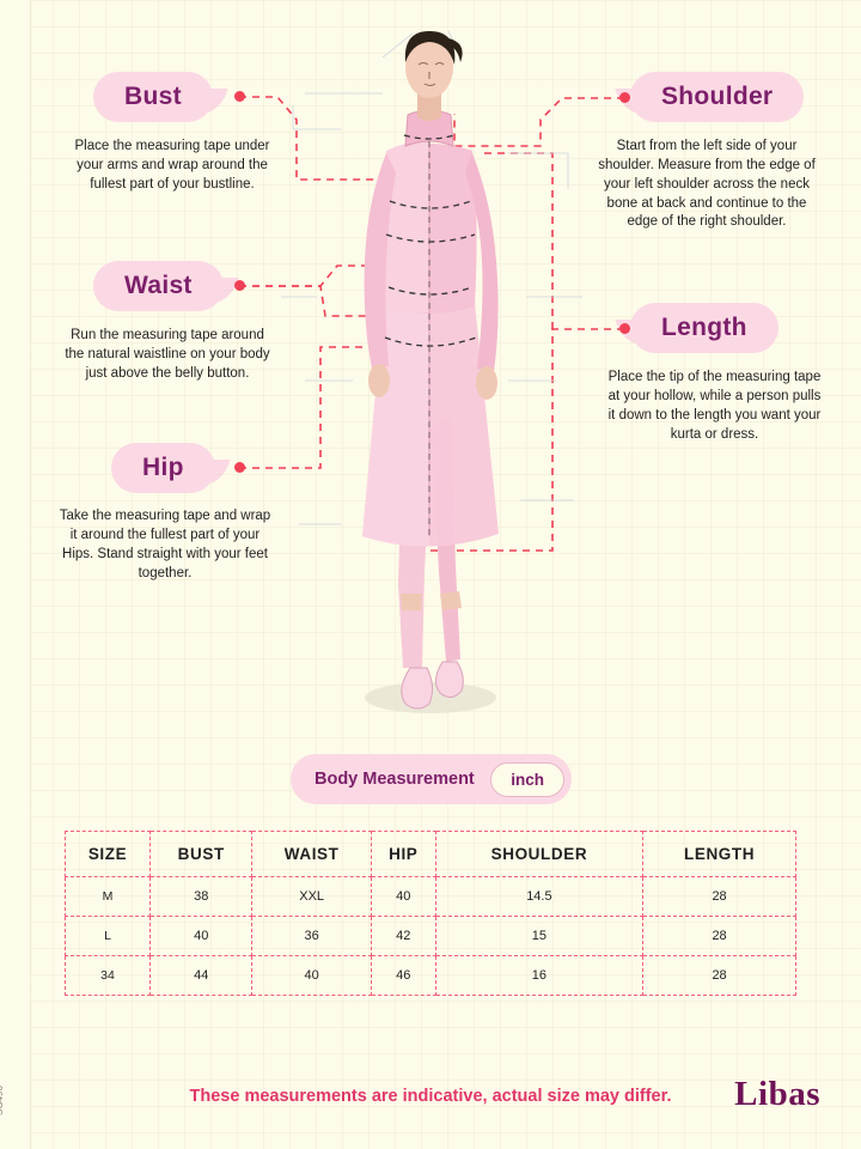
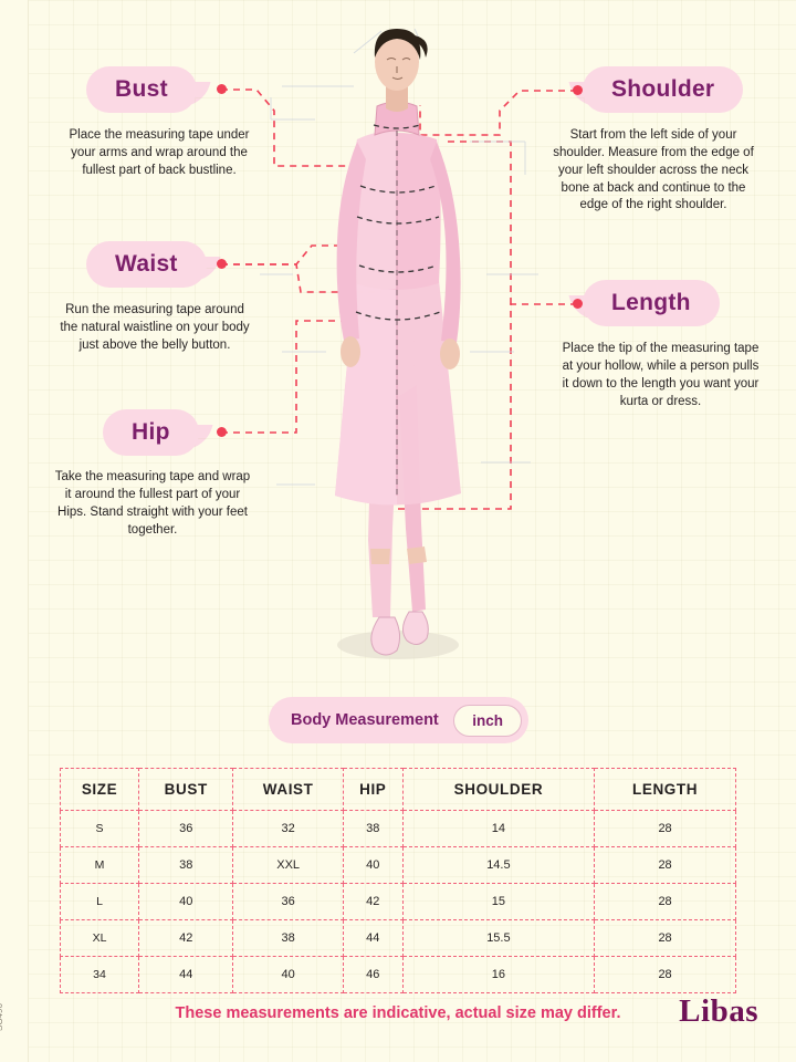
  Bust
- Place the measuring tape under your arms and wrap around the fullest part of your bustline.
+ Place the measuring tape under your arms and wrap around the fullest part of back bustline.
  Waist
  Run the measuring tape around the natural waistline on your body just above the belly button.
  Hip
  Take the measuring tape and wrap it around the fullest part of your Hips. Stand straight with your feet together.
  Shoulder
  Start from the left side of your shoulder. Measure from the edge of your left shoulder across the neck bone at back and continue to the edge of the right shoulder.
  Length
  Place the tip of the measuring tape at your hollow, while a person pulls it down to the length you want your kurta or dress.
  Body Measurement
  inch
  SIZE	BUST	WAIST	HIP	SHOULDER	LENGTH
+ S	36	32	38	14	28
  M	38	XXL	40	14.5	28
  L	40	36	42	15	28
+ XL	42	38	44	15.5	28
  34	44	40	46	16	28
  These measurements are indicative, actual size may differ.
  Libas
